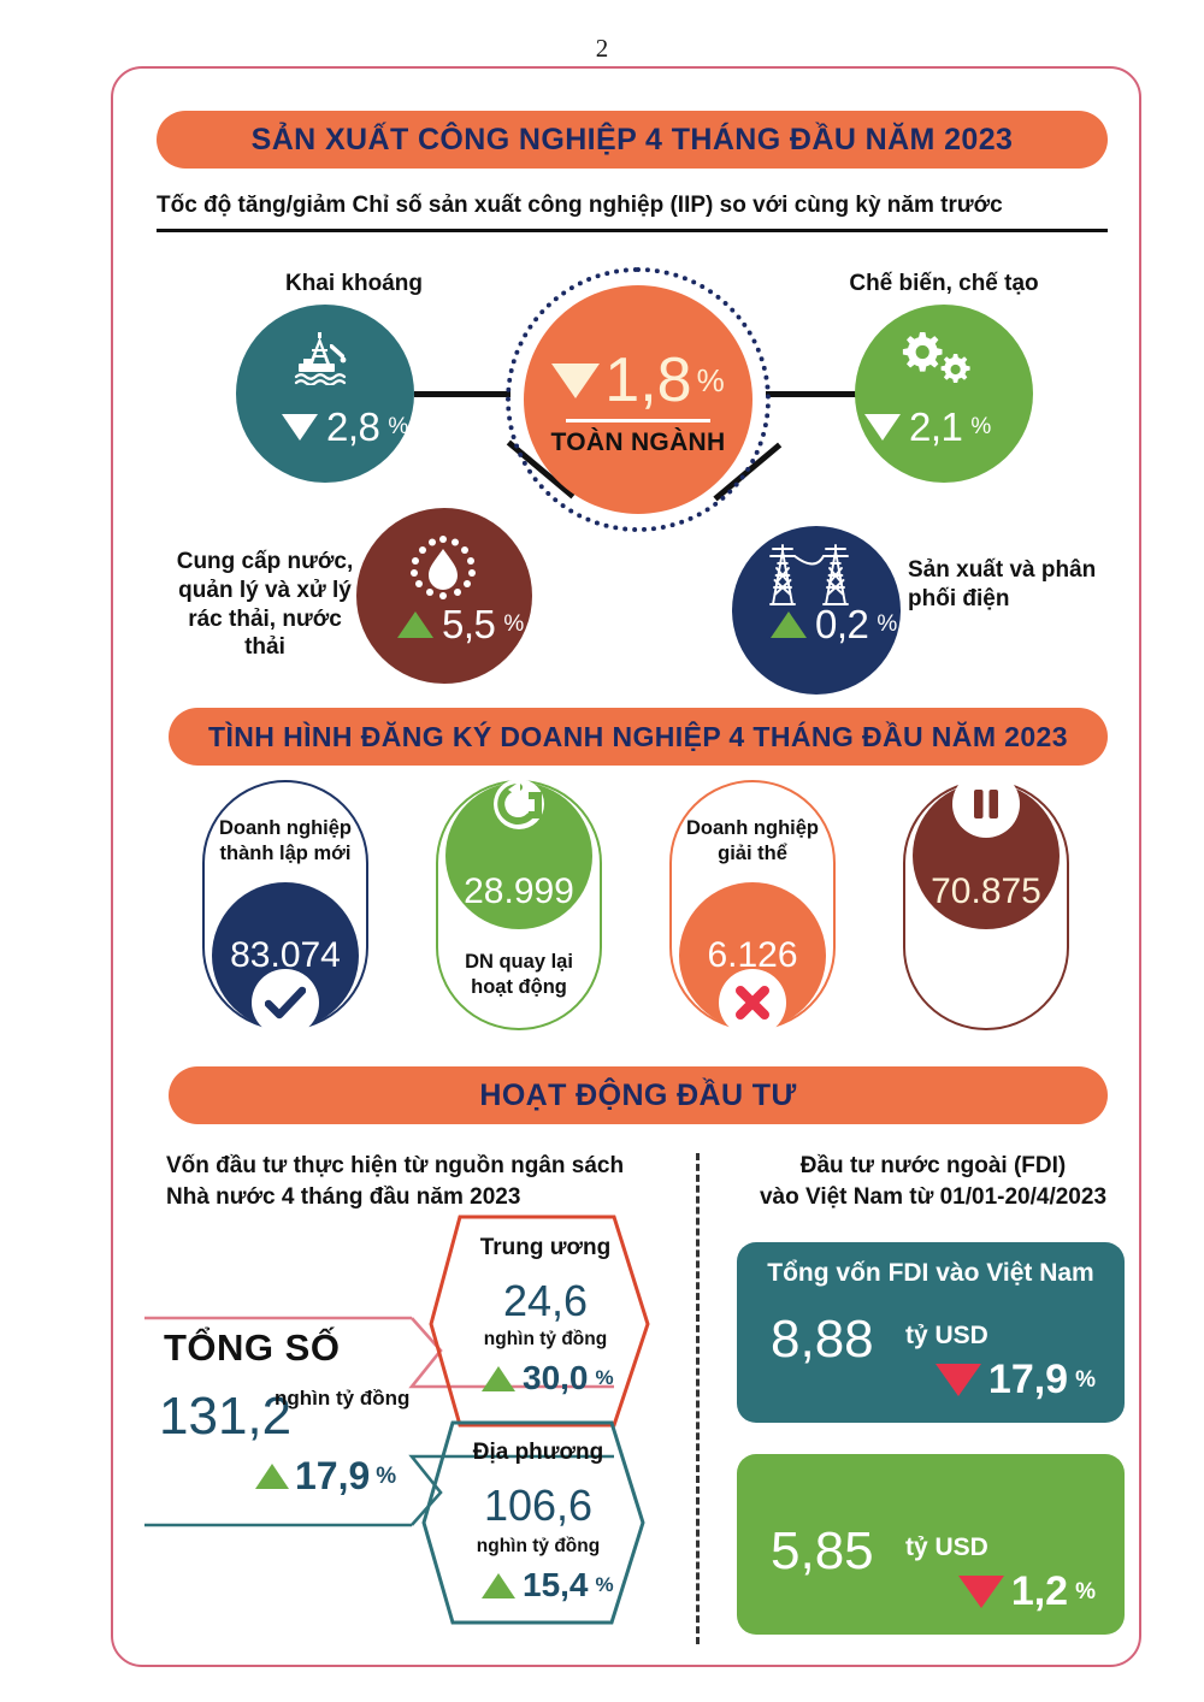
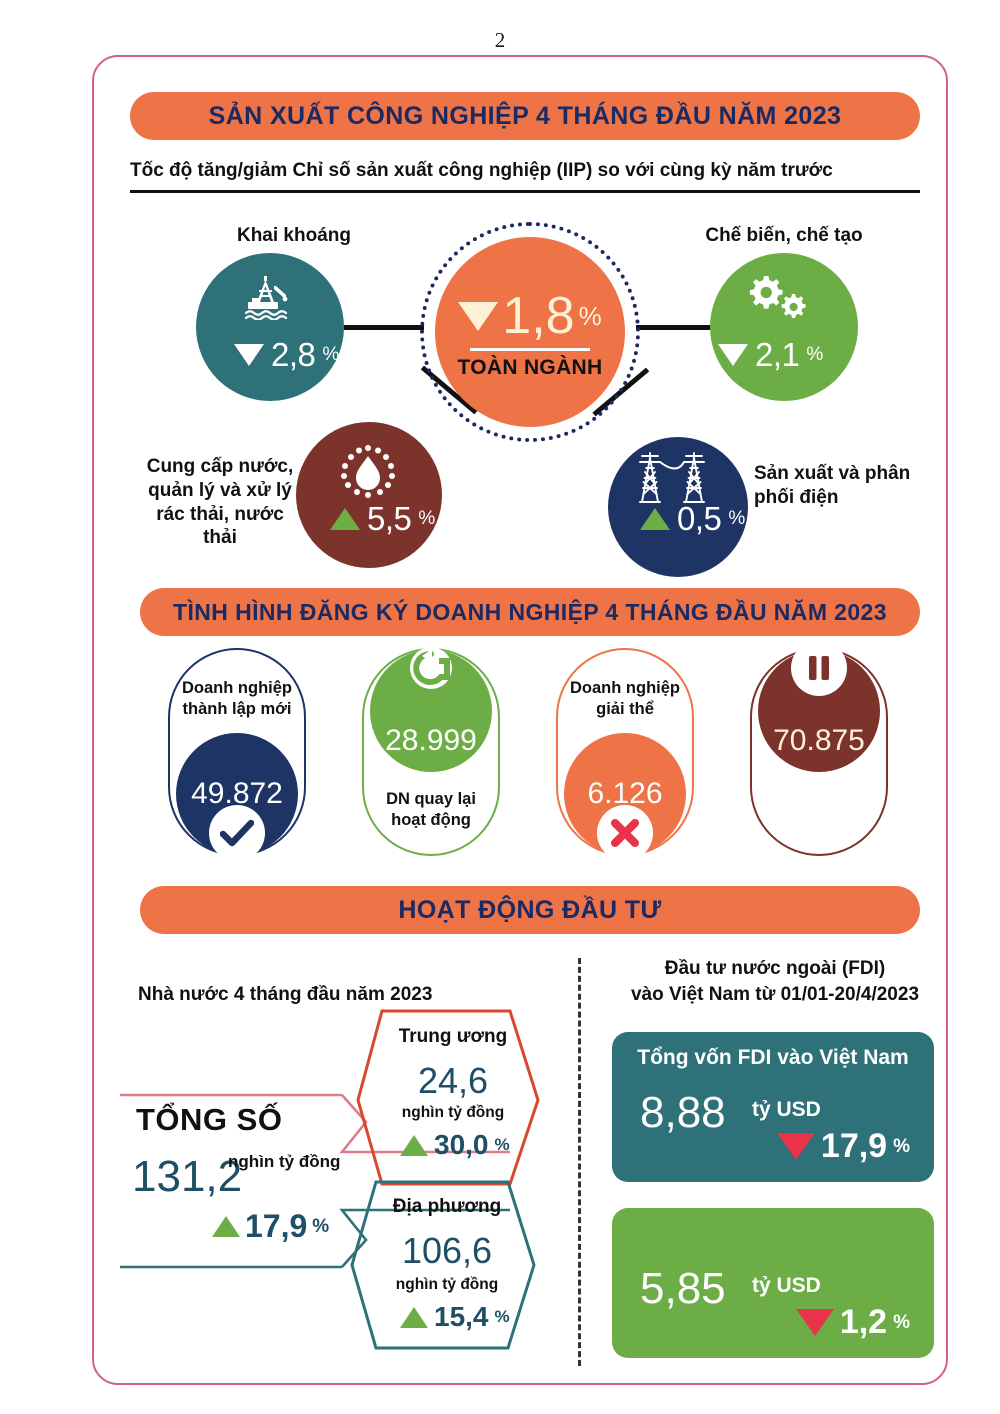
  2
  SẢN XUẤT CÔNG NGHIỆP 4 THÁNG ĐẦU NĂM 2023
  Tốc độ tăng/giảm Chỉ số sản xuất công nghiệp (IIP) so với cùng kỳ năm trước
  Khai khoáng
  2,8
  %
  Chế biến, chế tạo
  2,1
  %
  Cung cấp nước, quản lý và xử lý rác thải, nước thải
  5,5
  %
  Sản xuất và phân phối điện
- 0,2
+ 0,5
  %
  1,8
  %
  TOÀN NGÀNH
  TÌNH HÌNH ĐĂNG KÝ DOANH NGHIỆP 4 THÁNG ĐẦU NĂM 2023
  Doanh nghiệp
  thành lập mới
- 83.074
+ 49.872
  28.999
  DN quay lại
  hoạt động
  Doanh nghiệp
  giải thể
  6.126
  70.875
  HOẠT ĐỘNG ĐẦU TƯ
- Vốn đầu tư thực hiện từ nguồn ngân sách
  Nhà nước 4 tháng đầu năm 2023
  Đầu tư nước ngoài (FDI)
  vào Việt Nam từ 01/01-20/4/2023
  TỔNG SỐ
  131,2
  nghìn tỷ đồng
  17,9
  %
  Trung ương
  24,6
  nghìn tỷ đồng
  30,0
  %
  Địa phương
  106,6
  nghìn tỷ đồng
  15,4
  %
  Tổng vốn FDI vào Việt Nam
  8,88
  tỷ USD
  17,9
  %
  5,85
  tỷ USD
  1,2
  %
